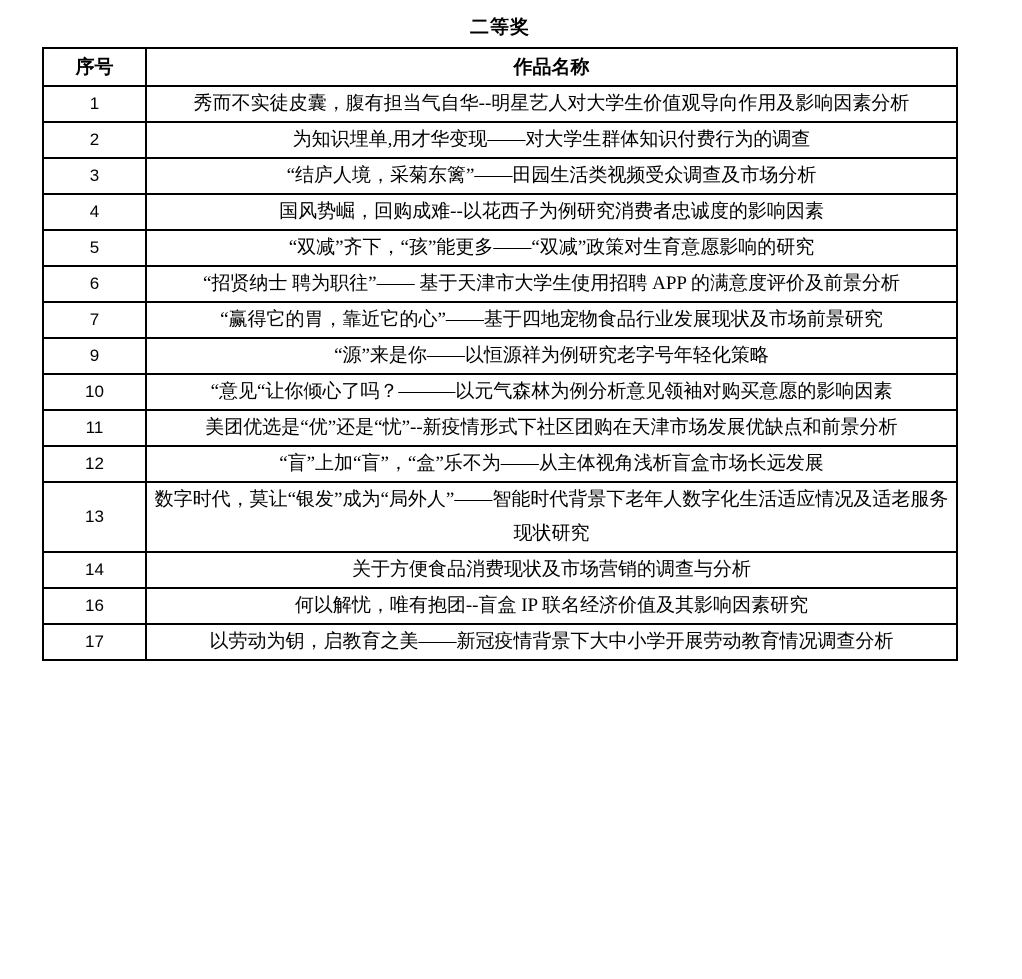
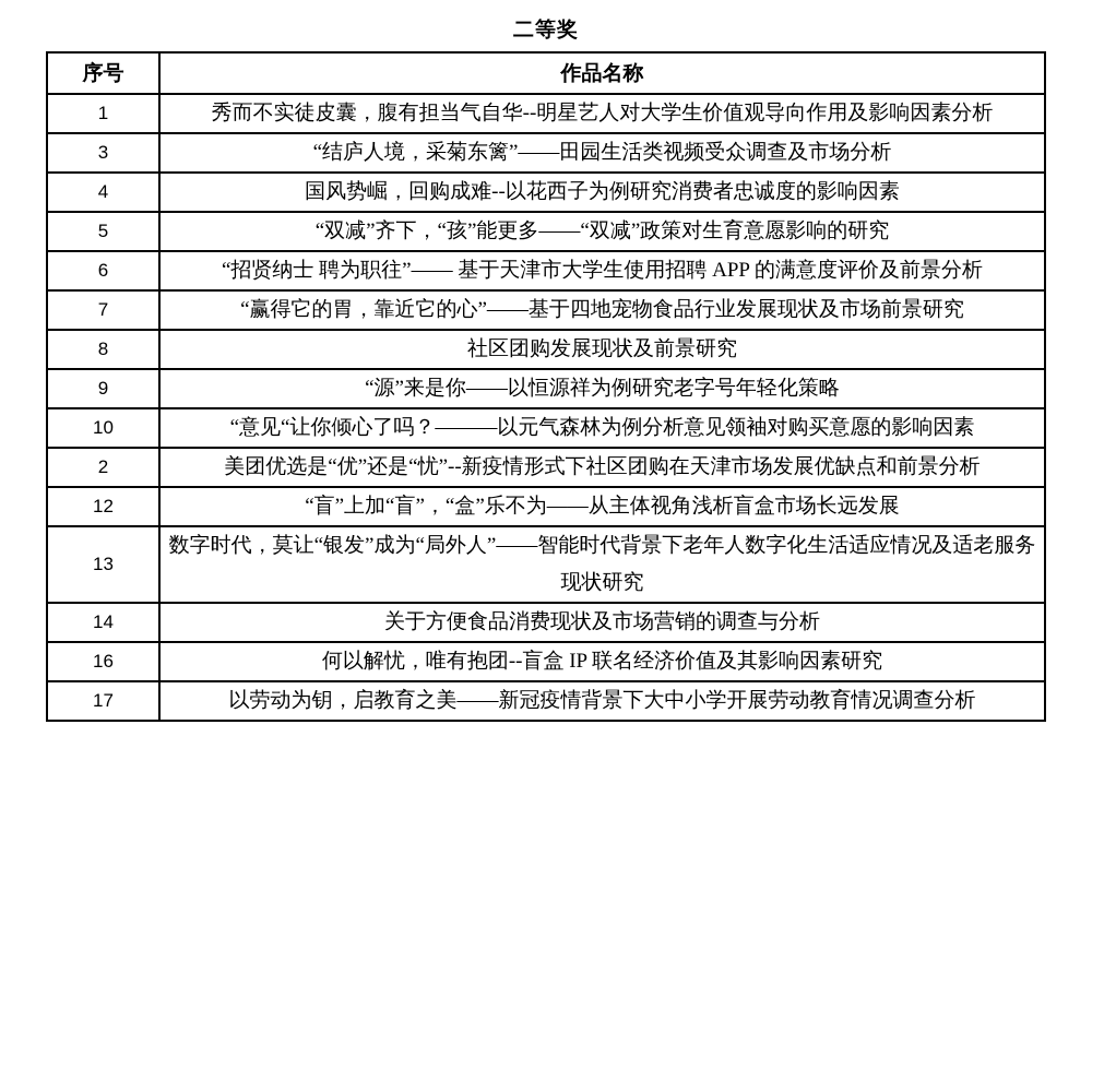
  二等奖
  序号	作品名称
  1	秀而不实徒皮囊，腹有担当气自华--明星艺人对大学生价值观导向作用及影响因素分析
- 2	为知识埋单,用才华变现——对大学生群体知识付费行为的调查
  3	“结庐人境，采菊东篱”——田园生活类视频受众调查及市场分析
  4	国风势崛，回购成难--以花西子为例研究消费者忠诚度的影响因素
  5	“双减”齐下，“孩”能更多——“双减”政策对生育意愿影响的研究
  6	“招贤纳士 聘为职往”—— 基于天津市大学生使用招聘 APP 的满意度评价及前景分析
  7	“赢得它的胃，靠近它的心”——基于四地宠物食品行业发展现状及市场前景研究
+ 8	社区团购发展现状及前景研究
  9	“源”来是你——以恒源祥为例研究老字号年轻化策略
  10	“意见“让你倾心了吗？———以元气森林为例分析意见领袖对购买意愿的影响因素
- 11	美团优选是“优”还是“忧”--新疫情形式下社区团购在天津市场发展优缺点和前景分析
+ 2	美团优选是“优”还是“忧”--新疫情形式下社区团购在天津市场发展优缺点和前景分析
  12	“盲”上加“盲”，“盒”乐不为——从主体视角浅析盲盒市场长远发展
  13	数字时代，莫让“银发”成为“局外人”——智能时代背景下老年人数字化生活适应情况及适老服务现状研究
  14	关于方便食品消费现状及市场营销的调查与分析
  16	何以解忧，唯有抱团--盲盒 IP 联名经济价值及其影响因素研究
  17	以劳动为钥，启教育之美——新冠疫情背景下大中小学开展劳动教育情况调查分析
